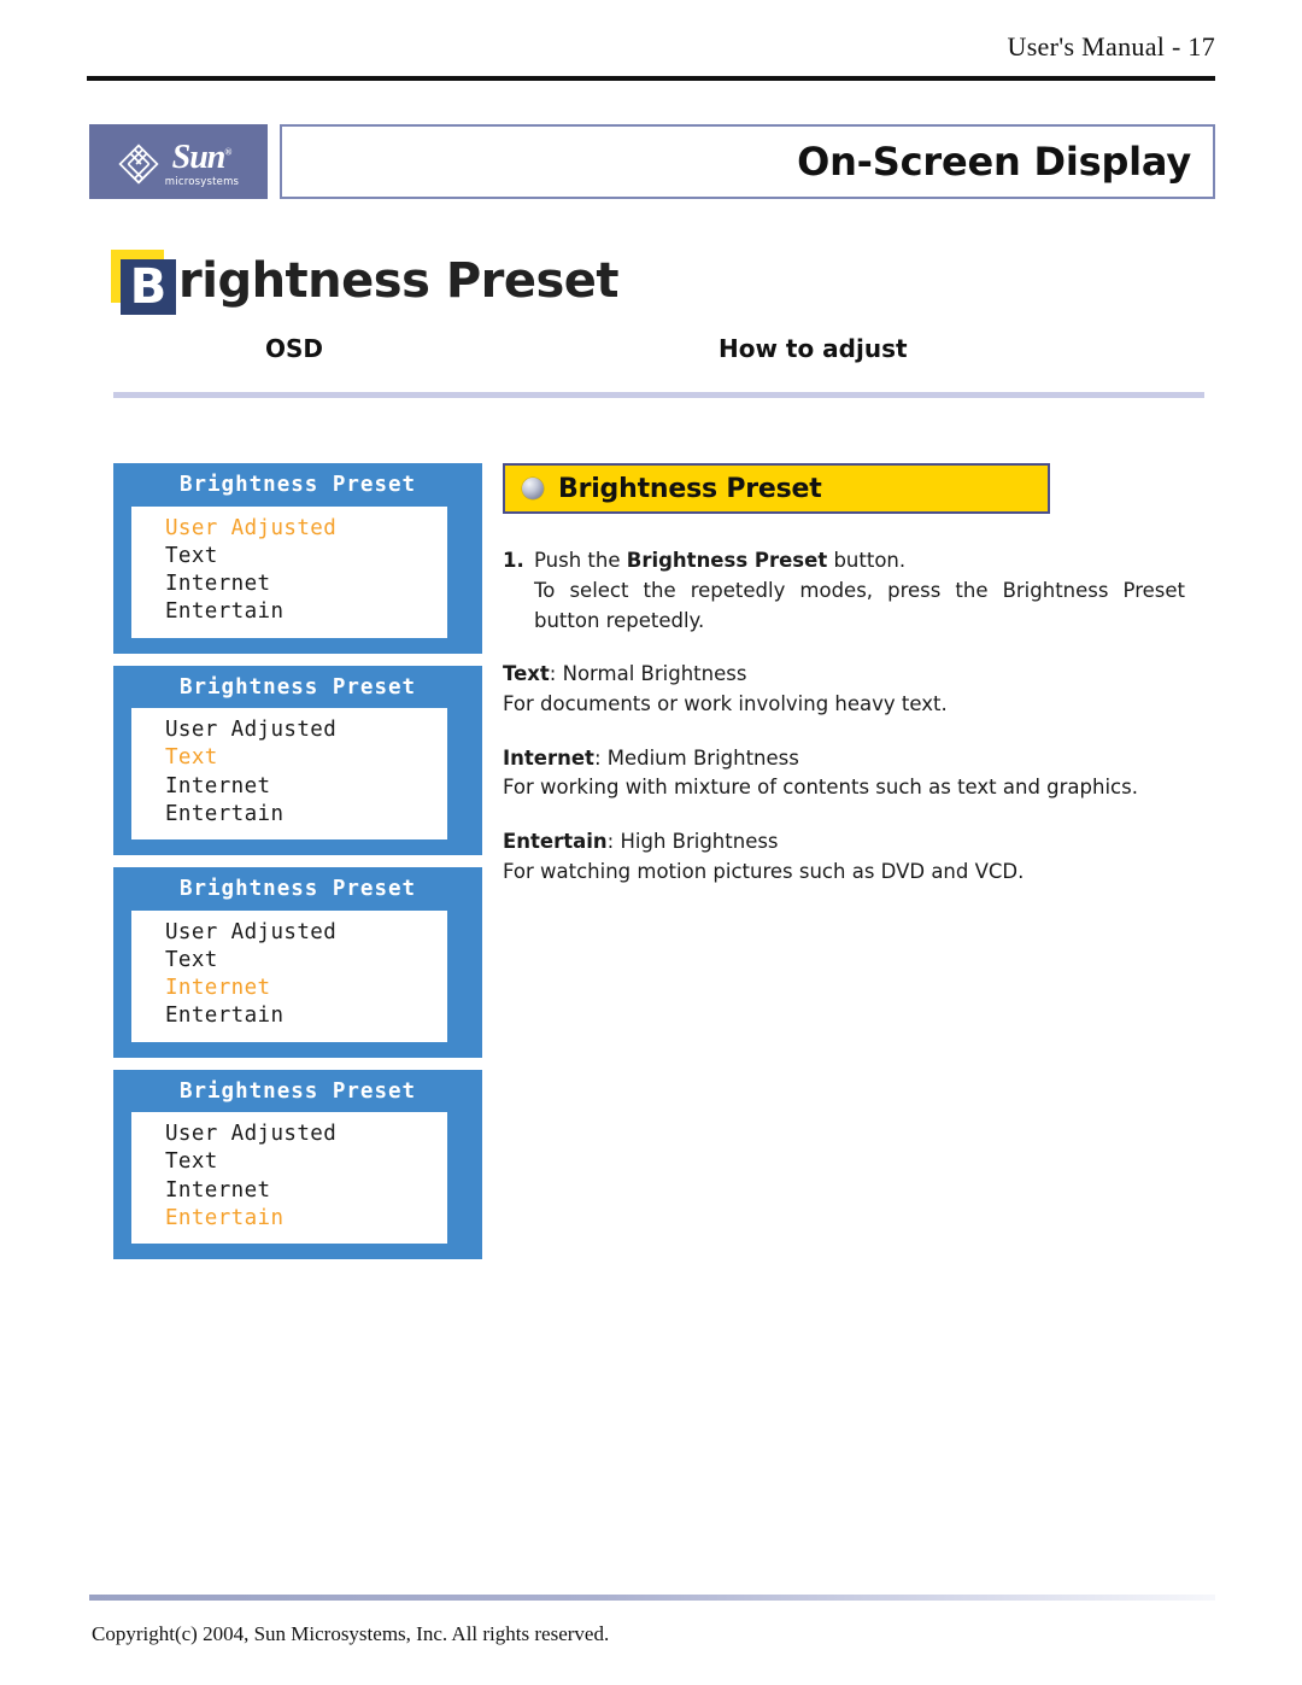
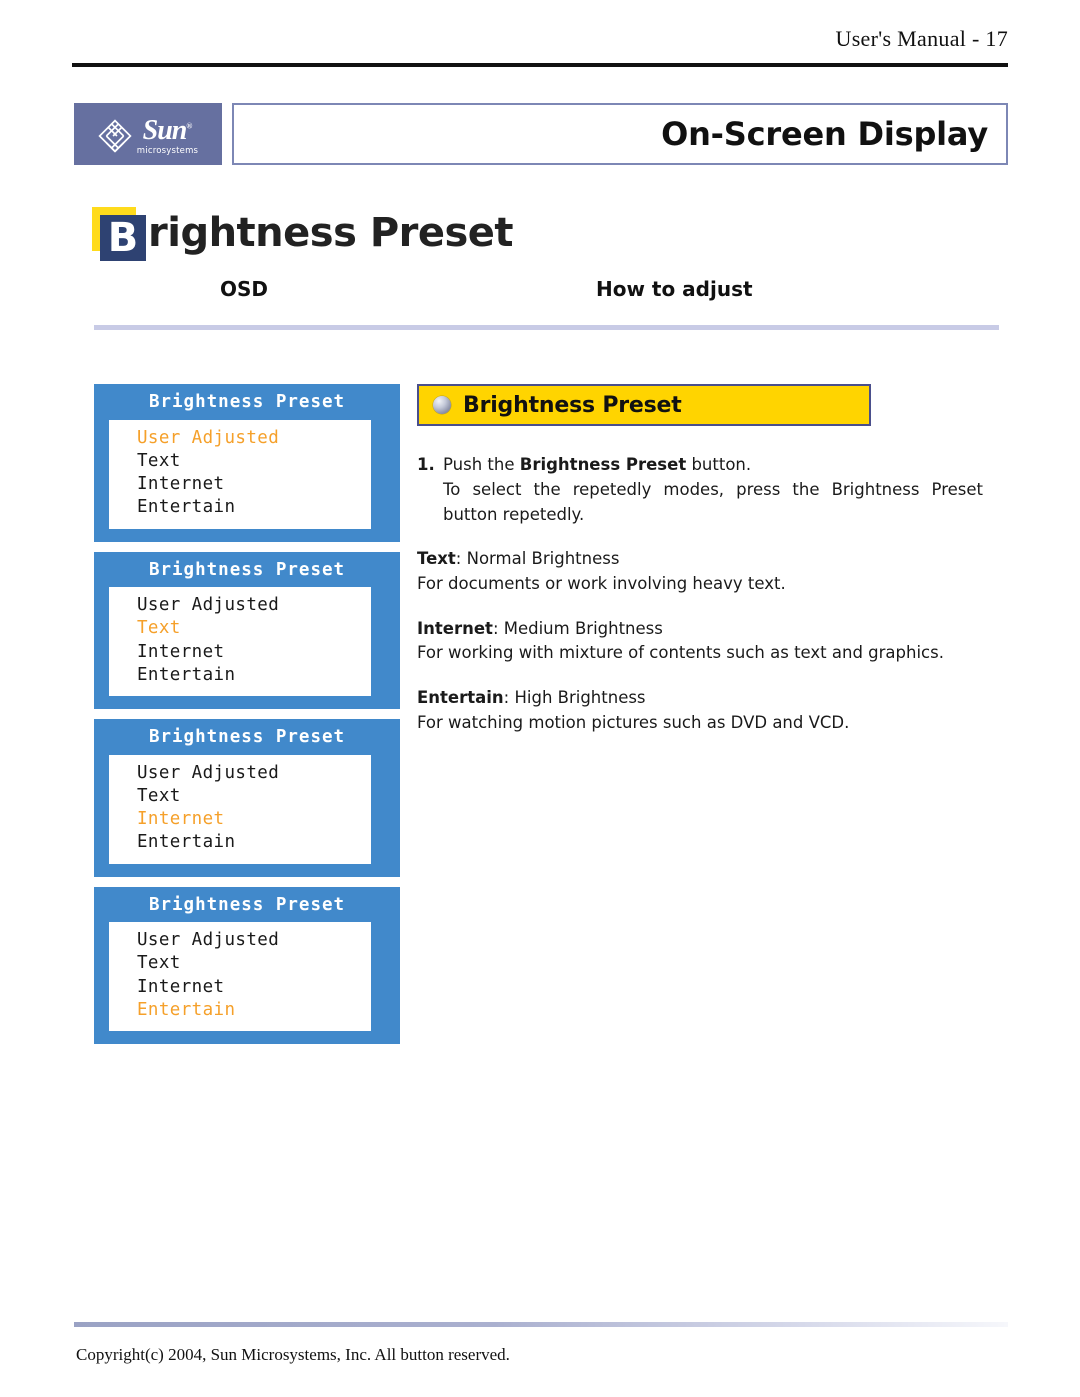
  User's Manual - 17
  Sun®
  microsystems
  On-Screen Display
  B
  rightness Preset
  OSD
  How to adjust
  Brightness Preset
  User Adjusted
  Text
  Internet
  Entertain
  Brightness Preset
  User Adjusted
  Text
  Internet
  Entertain
  Brightness Preset
  User Adjusted
  Text
  Internet
  Entertain
  Brightness Preset
  User Adjusted
  Text
  Internet
  Entertain
  Brightness Preset
  1.
  Push the Brightness Preset button.
  To select the repetedly modes, press the Brightness Preset button repetedly.
  Text: Normal Brightness
  For documents or work involving heavy text.
  Internet: Medium Brightness
  For working with mixture of contents such as text and graphics.
  Entertain: High Brightness
  For watching motion pictures such as DVD and VCD.
- Copyright(c) 2004, Sun Microsystems, Inc. All rights reserved.
+ Copyright(c) 2004, Sun Microsystems, Inc. All button reserved.
